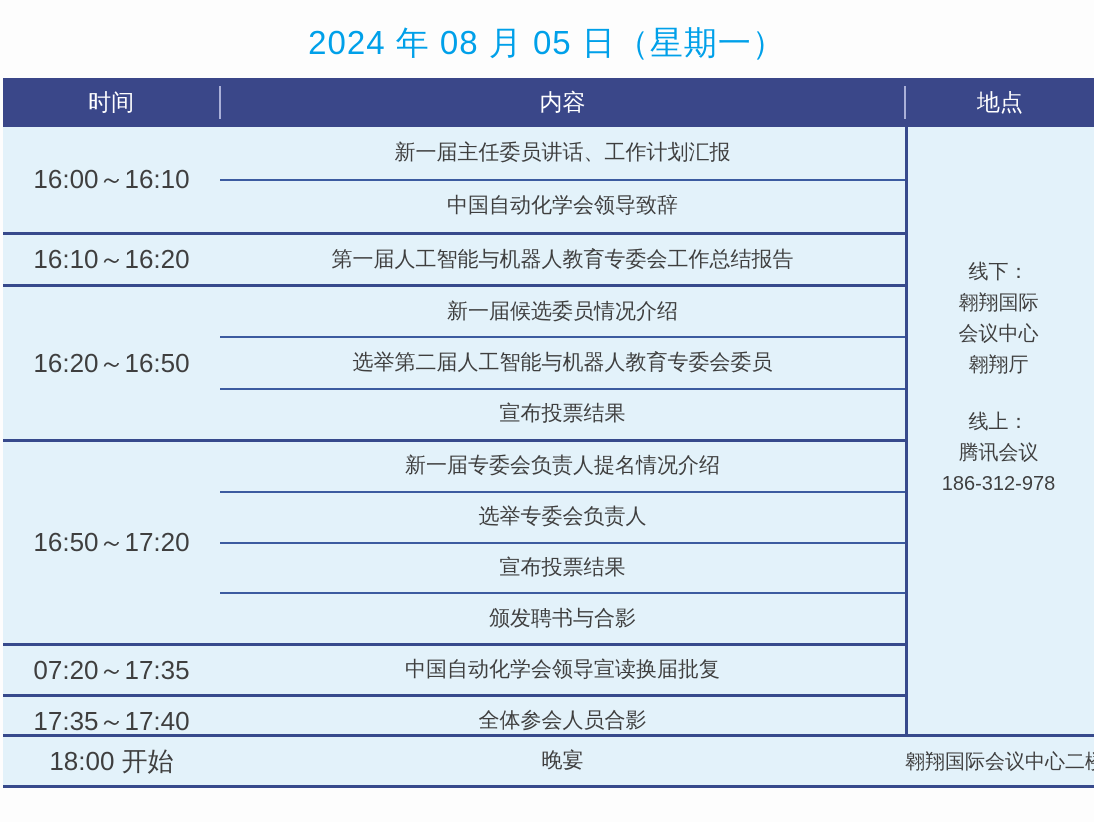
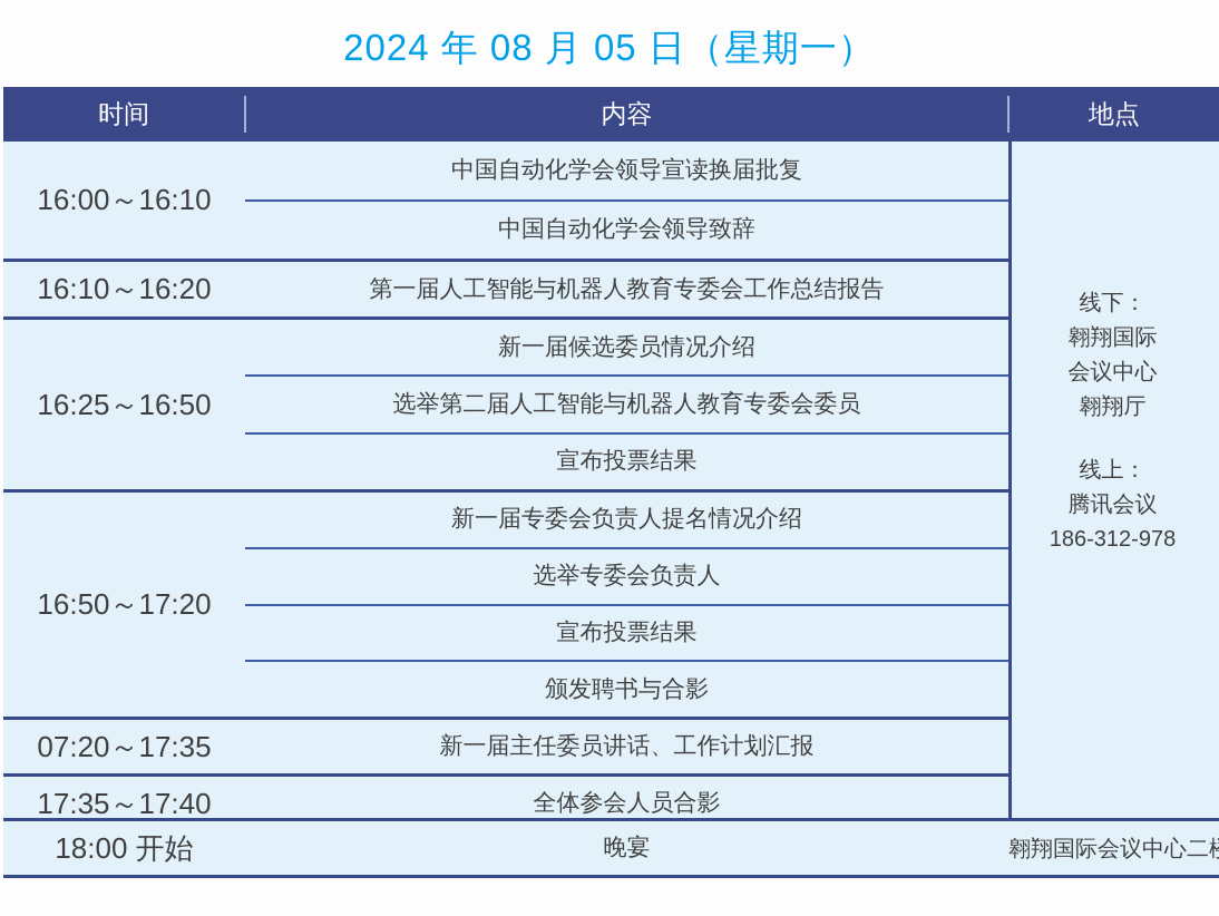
  2024 年 08 月 05 日（星期一）
  时间
  内容
  地点
  16:00～16:10
  16:10～16:20
- 16:20～16:50
+ 16:25～16:50
  16:50～17:20
  07:20～17:35
  17:35～17:40
- 新一届主任委员讲话、工作计划汇报
+ 中国自动化学会领导宣读换届批复
  中国自动化学会领导致辞
  第一届人工智能与机器人教育专委会工作总结报告
  新一届候选委员情况介绍
  选举第二届人工智能与机器人教育专委会委员
  宣布投票结果
  新一届专委会负责人提名情况介绍
  选举专委会负责人
  宣布投票结果
  颁发聘书与合影
- 中国自动化学会领导宣读换届批复
+ 新一届主任委员讲话、工作计划汇报
  全体参会人员合影
  线下：
  翱翔国际
  会议中心
  翱翔厅
  线上：
  腾讯会议
  186-312-978
  18:00 开始
  晚宴
  翱翔国际会议中心二
